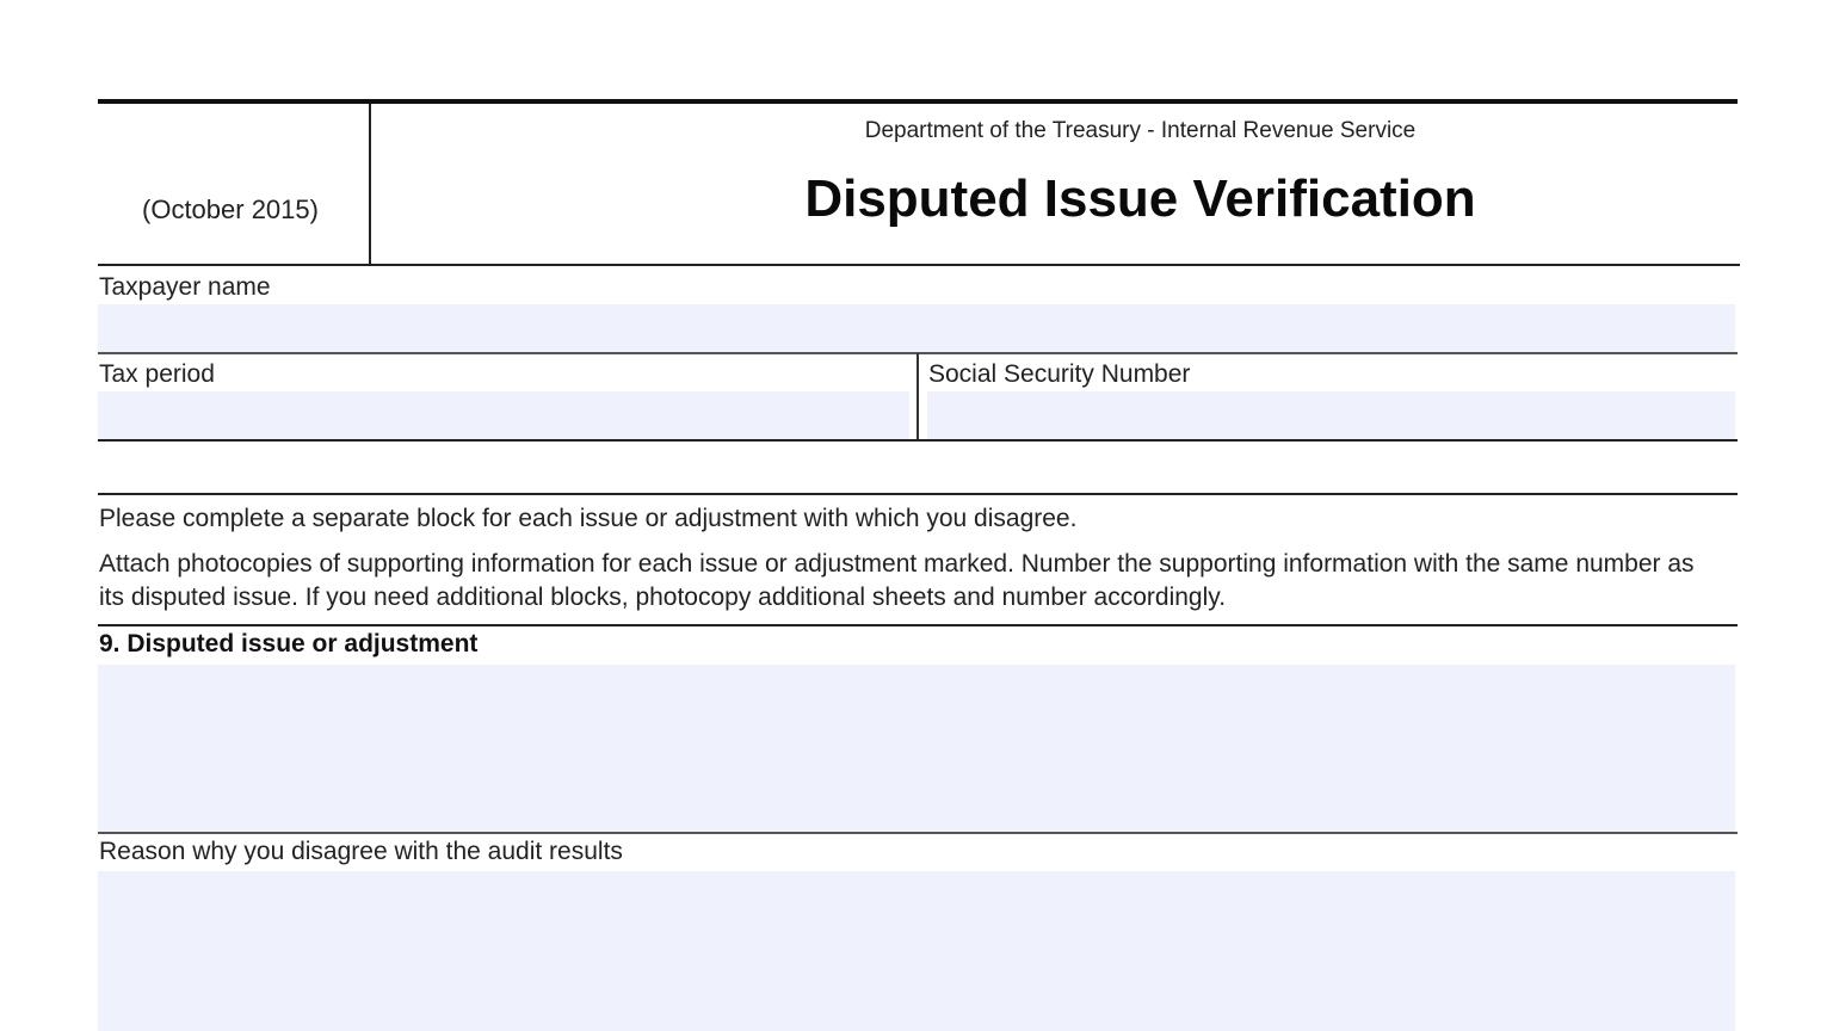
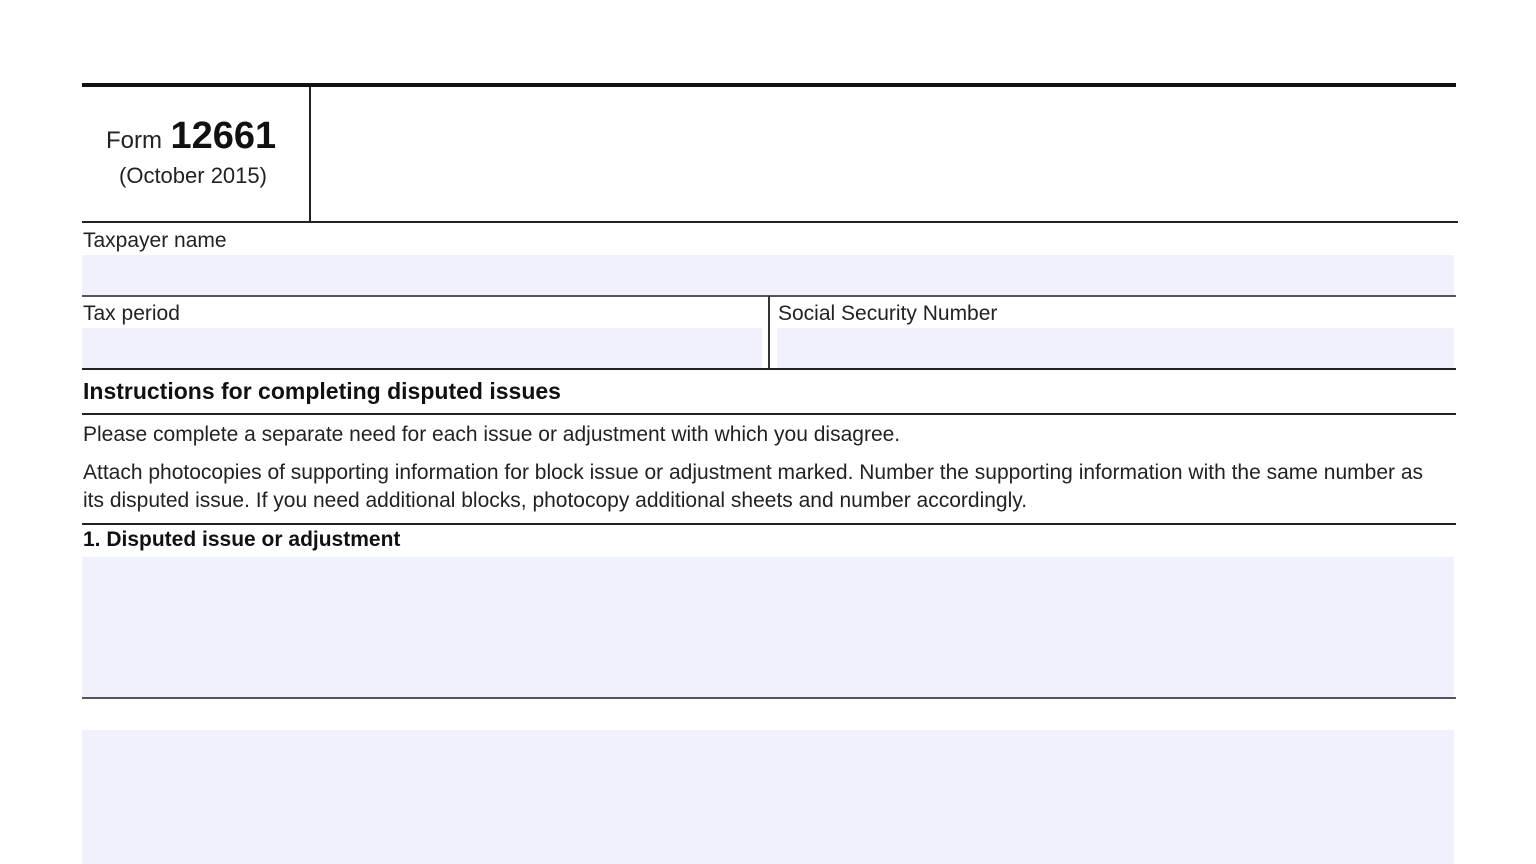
+ Form 12661
  (October 2015)
- Department of the Treasury - Internal Revenue Service
- Disputed Issue Verification
  Taxpayer name
  Tax period
  Social Security Number
+ Instructions for completing disputed issues
- Please complete a separate block for each issue or adjustment with which you disagree.
+ Please complete a separate need for each issue or adjustment with which you disagree.
- Attach photocopies of supporting information for each issue or adjustment marked. Number the supporting information with the same number as its disputed issue. If you need additional blocks, photocopy additional sheets and number accordingly.
+ Attach photocopies of supporting information for block issue or adjustment marked. Number the supporting information with the same number as its disputed issue. If you need additional blocks, photocopy additional sheets and number accordingly.
- 9. Disputed issue or adjustment
+ 1. Disputed issue or adjustment
- Reason why you disagree with the audit results
